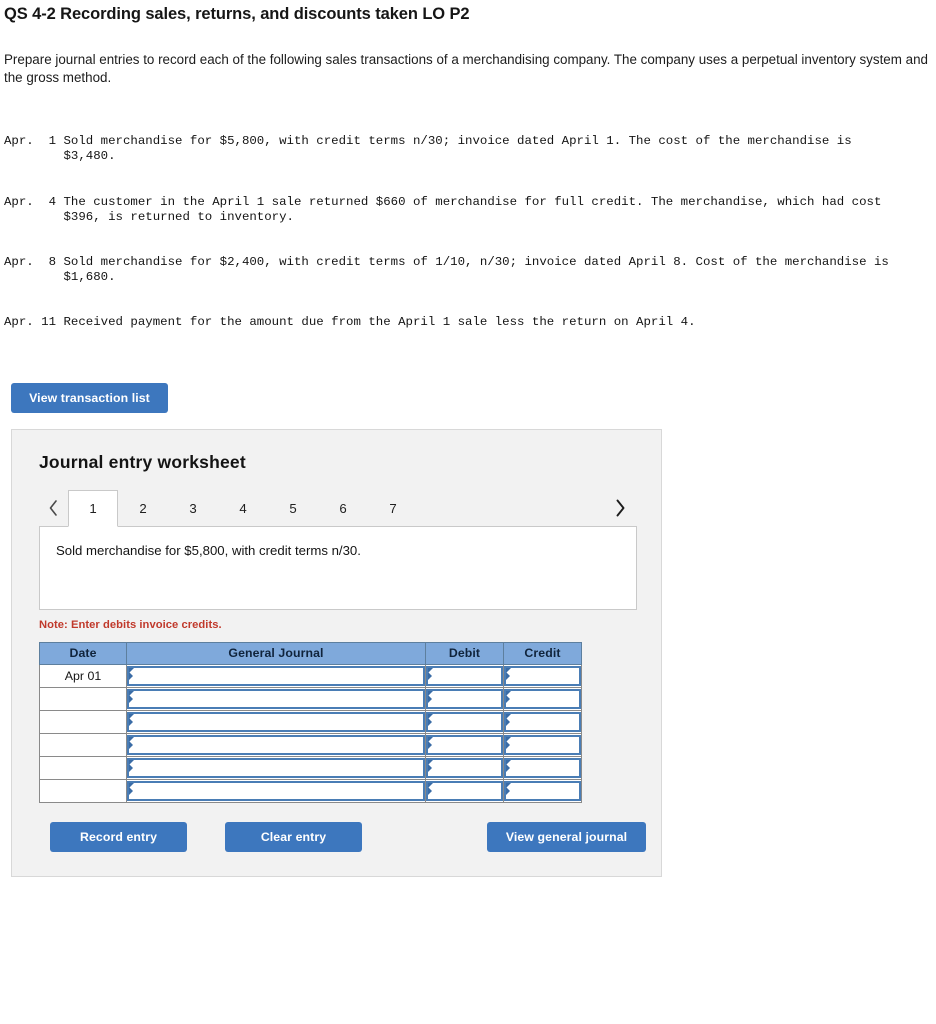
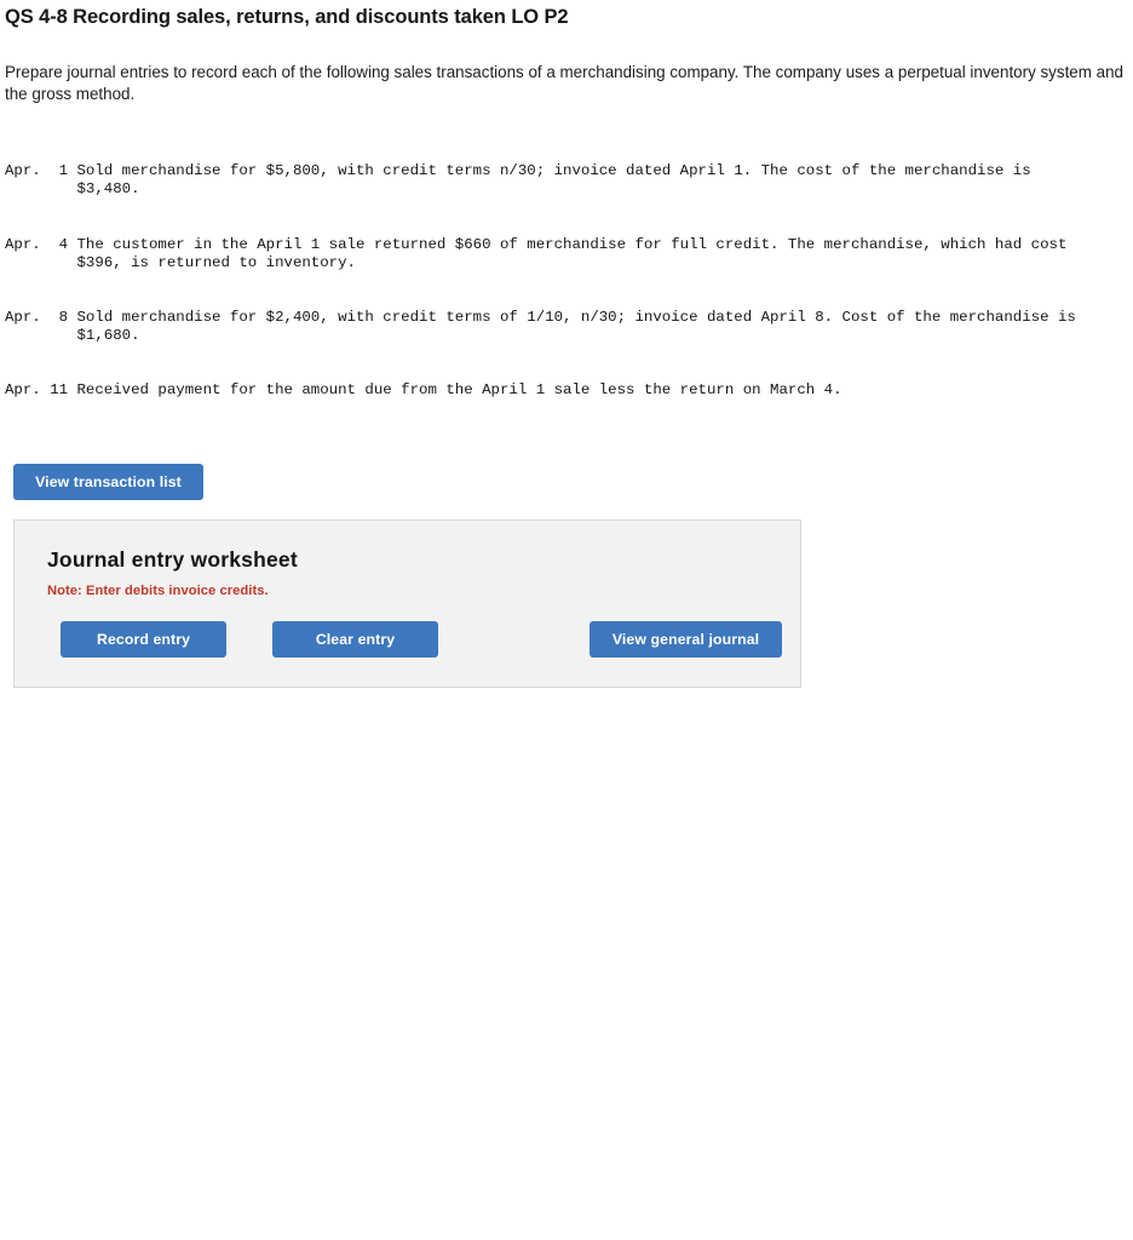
- QS 4-2 Recording sales, returns, and discounts taken LO P2
+ QS 4-8 Recording sales, returns, and discounts taken LO P2
  Prepare journal entries to record each of the following sales transactions of a merchandising company. The company uses a perpetual inventory system and the gross method.
  Apr. 1 Sold merchandise for $5,800, with credit terms n/30; invoice dated April 1. The cost of the merchandise is
  $3,480.
  Apr. 4 The customer in the April 1 sale returned $660 of merchandise for full credit. The merchandise, which had cost
  $396, is returned to inventory.
  Apr. 8 Sold merchandise for $2,400, with credit terms of 1/10, n/30; invoice dated April 8. Cost of the merchandise is
  $1,680.
- Apr. 11 Received payment for the amount due from the April 1 sale less the return on April 4.
+ Apr. 11 Received payment for the amount due from the April 1 sale less the return on March 4.
  View transaction list
  Journal entry worksheet
- 1
- 2
- 3
- 4
- 5
- 6
- 7
- Sold merchandise for $5,800, with credit terms n/30.
  Note: Enter debits invoice credits.
- Date	General Journal	Debit	Credit
- Apr 01
  Record entry
  Clear entry
  View general journal
